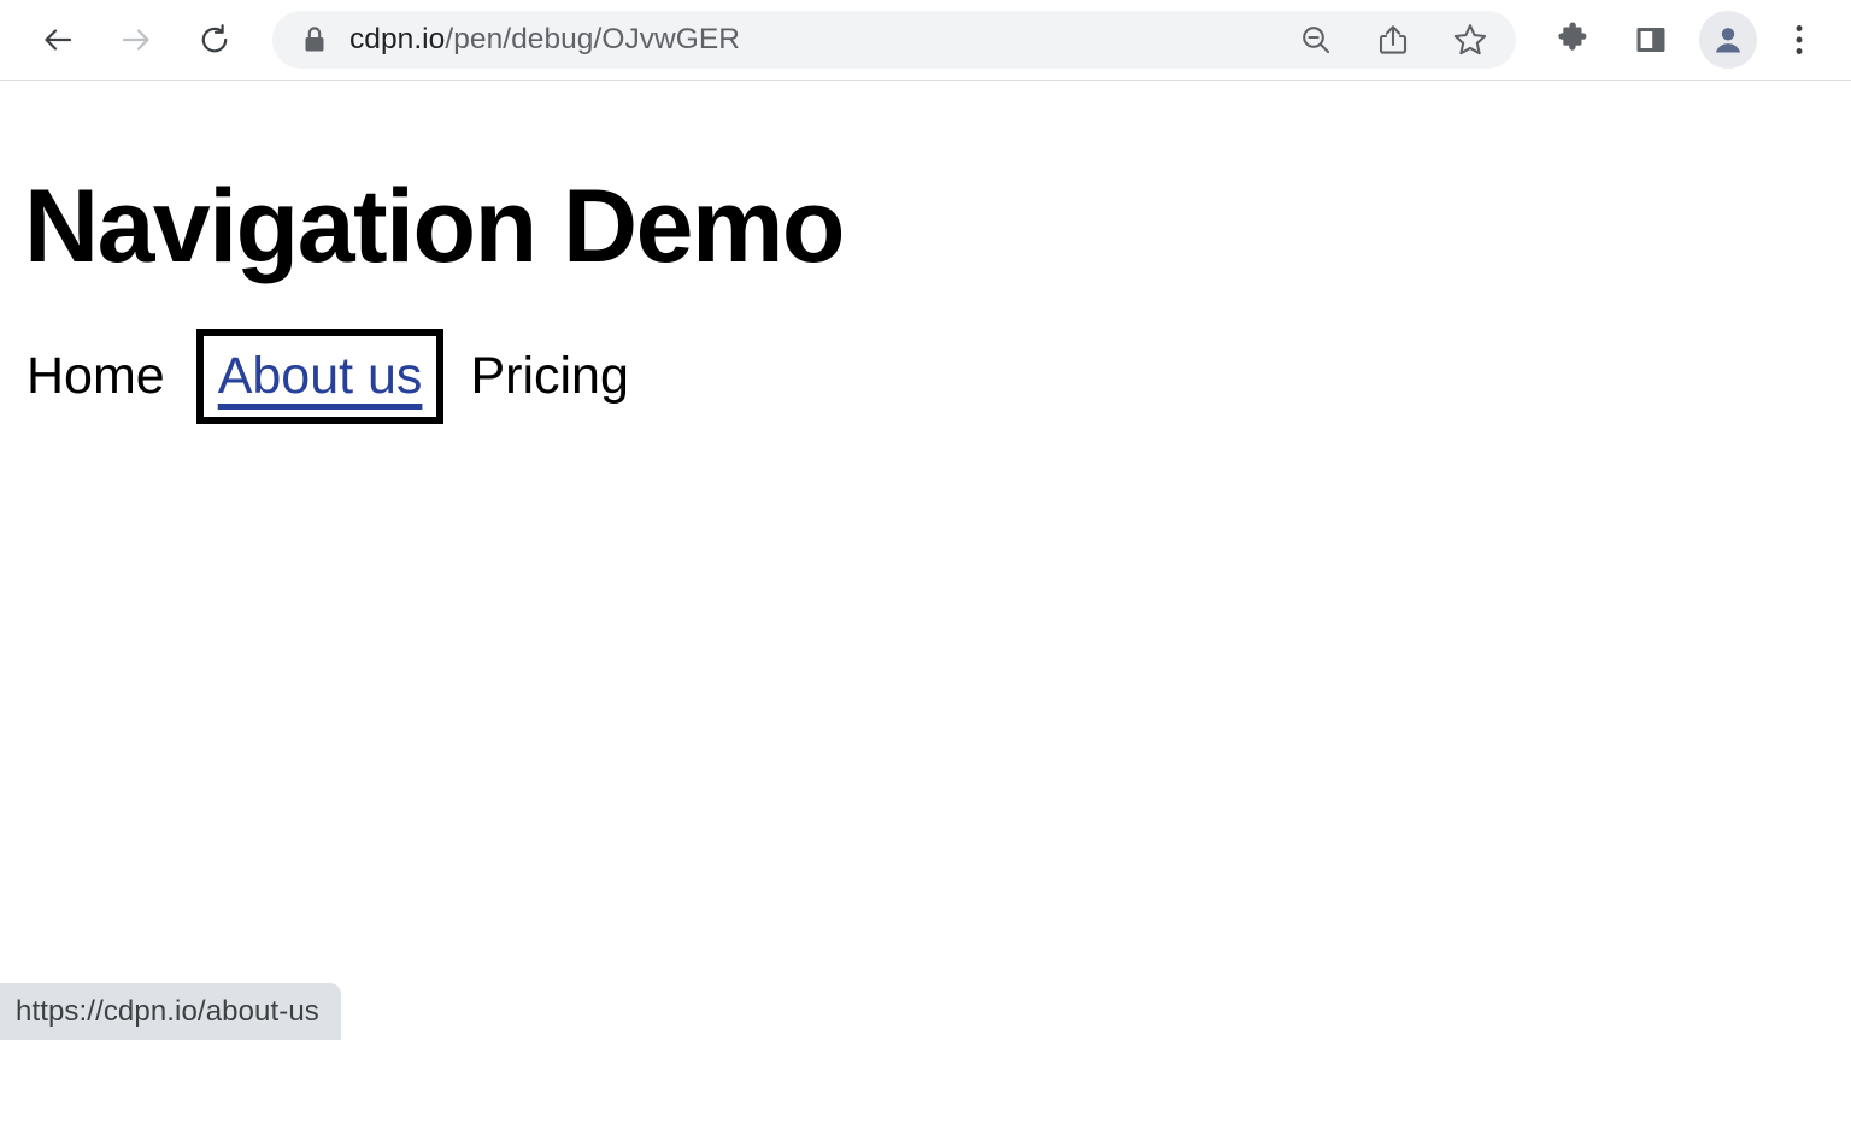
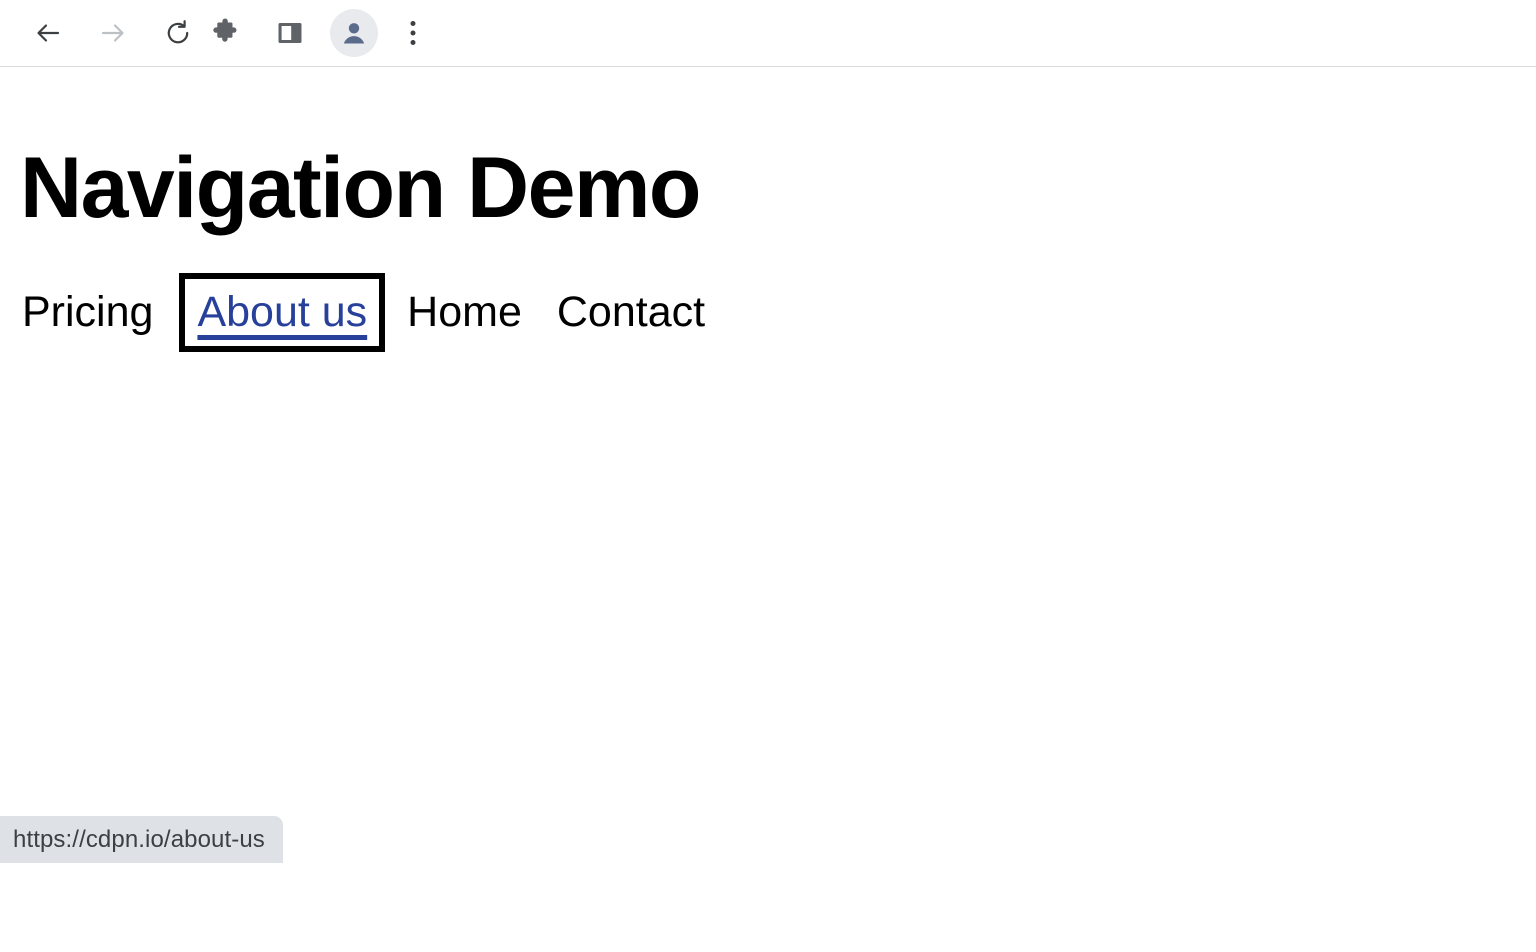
- cdpn.io/pen/debug/OJvwGER
  Navigation Demo
- Home
+ Pricing
  About us
- Pricing
+ Home
+ Contact
  https://cdpn.io/about-us
